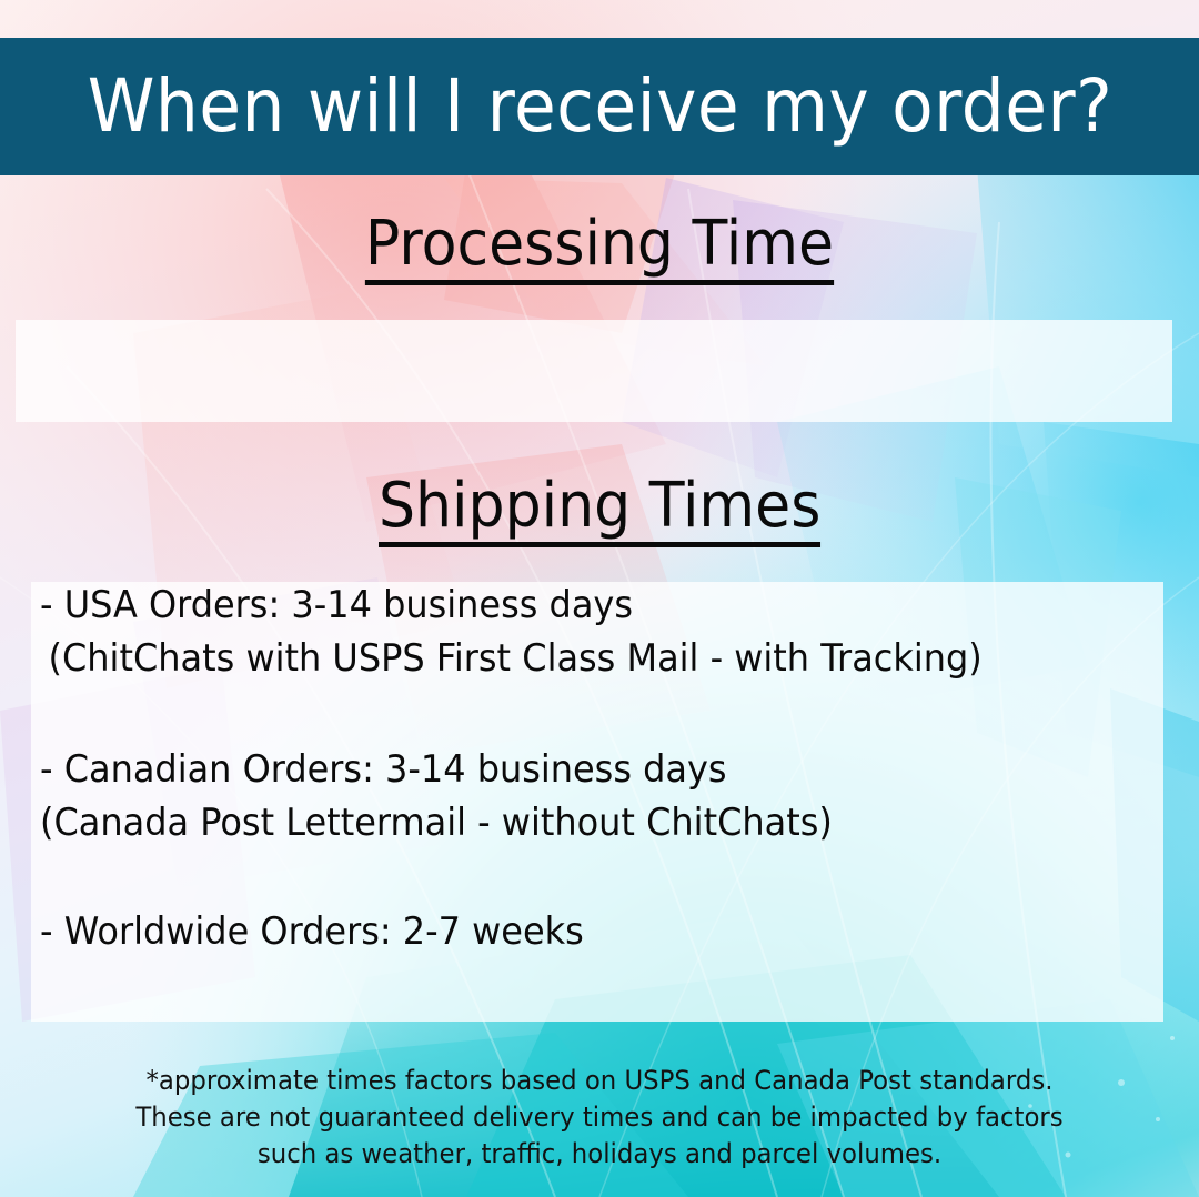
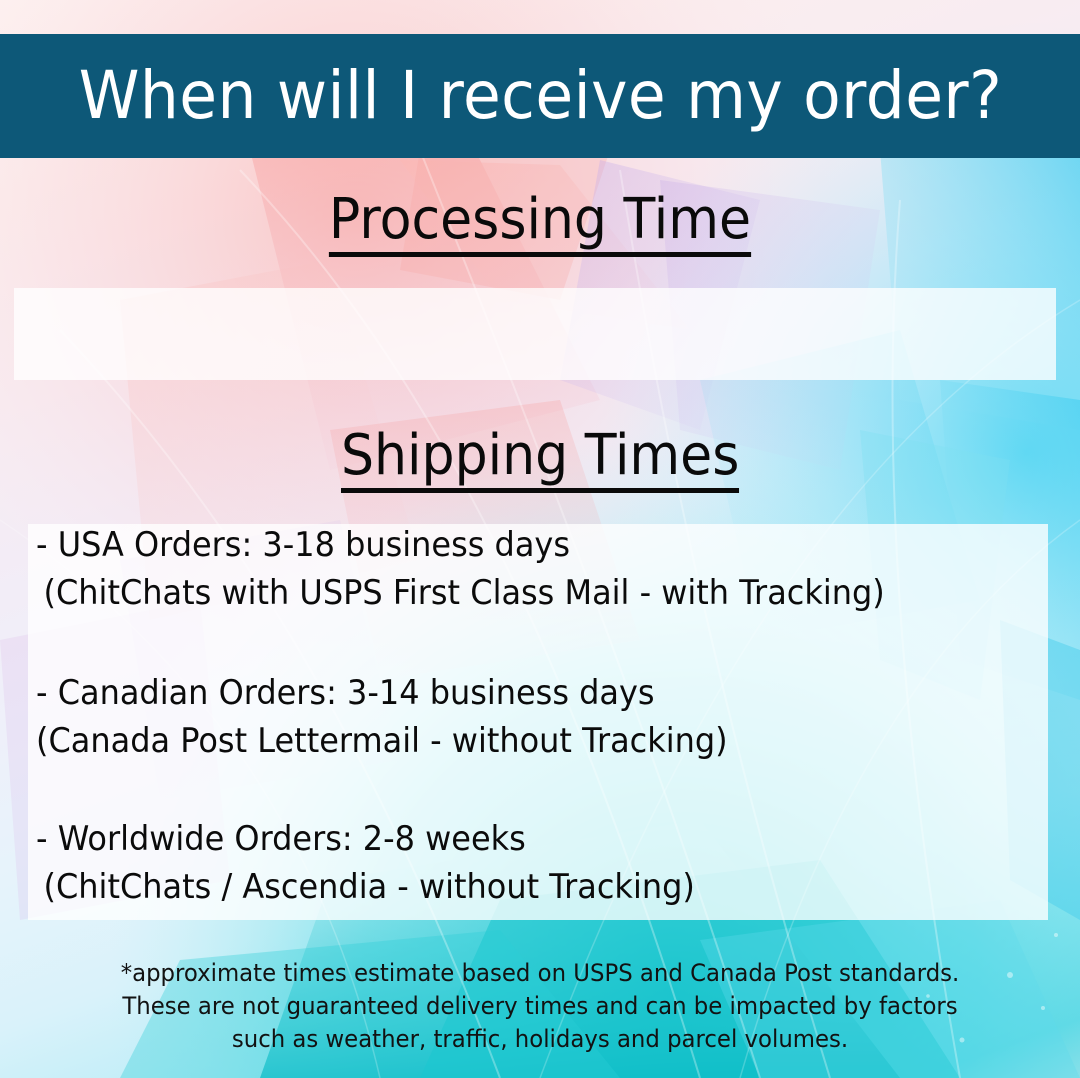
  When will I receive my order?
  Processing Time
  Shipping Times
- - USA Orders: 3-14 business days
+ - USA Orders: 3-18 business days
  (ChitChats with USPS First Class Mail - with Tracking)
  - Canadian Orders: 3-14 business days
- (Canada Post Lettermail - without ChitChats)
+ (Canada Post Lettermail - without Tracking)
- - Worldwide Orders: 2-7 weeks
+ - Worldwide Orders: 2-8 weeks
+ (ChitChats / Ascendia - without Tracking)
- *approximate times factors based on USPS and Canada Post standards.
+ *approximate times estimate based on USPS and Canada Post standards.
  These are not guaranteed delivery times and can be impacted by factors
  such as weather, traffic, holidays and parcel volumes.
